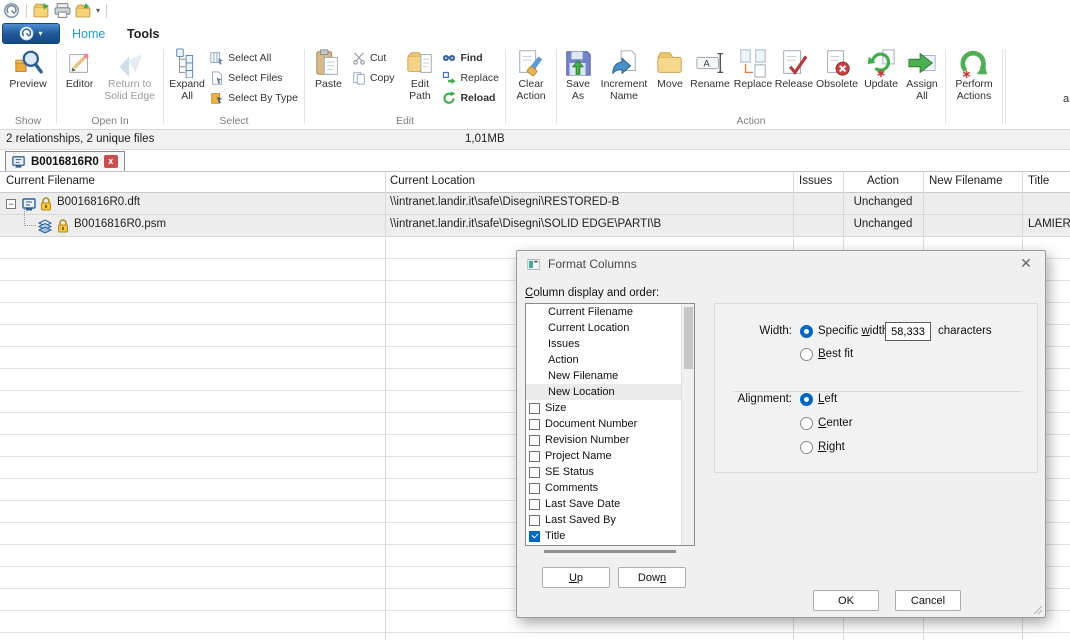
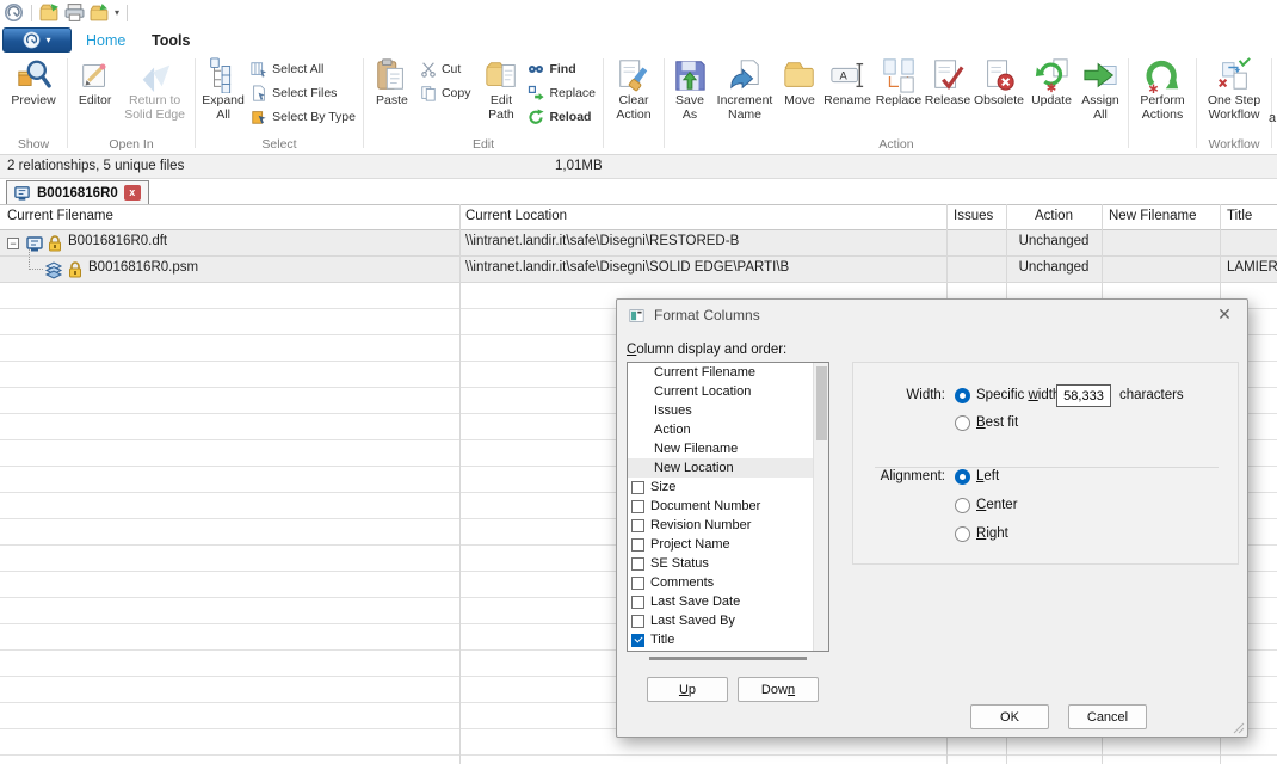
  ▾
  ▾
  Home
  Tools
  Preview
  Show
  Editor
  Return to Solid Edge
  Open In
  Expand All
  Select All
  Select Files
  Select By Type
  Select
  Paste
  Cut
  Copy
  Edit Path
  Find
  Replace
  Reload
  Edit
  Clear Action
  Save As
  Increment Name
  Move
  A
  Rename
  Replace
  Release
  Obsolete
  Update
  Assign All
  Action
  Perform Actions
+ One Step Workflow
+ Workflow
  a
- 2 relationships, 2 unique files
+ 2 relationships, 5 unique files
  1,01MB
  B0016816R0
  x
  Current Filename
  Current Location
  Issues
  Action
  New Filename
  Title
  −
  B0016816R0.dft
  \\intranet.landir.it\safe\Disegni\RESTORED-B
  Unchanged
  B0016816R0.psm
  \\intranet.landir.it\safe\Disegni\SOLID EDGE\PARTI\B
  Unchanged
  LAMIER
  Format Columns
  ✕
  Column display and order:
  Current Filename
  Current Location
  Issues
  Action
  New Filename
  New Location
  Size
  Document Number
  Revision Number
  Project Name
  SE Status
  Comments
  Last Save Date
  Last Saved By
  Title
  Up
  Down
  Width:
  Specific widt
  58,333
  characters
  Best fit
  Alignment:
  Left
  Center
  Right
  OK
  Cancel
